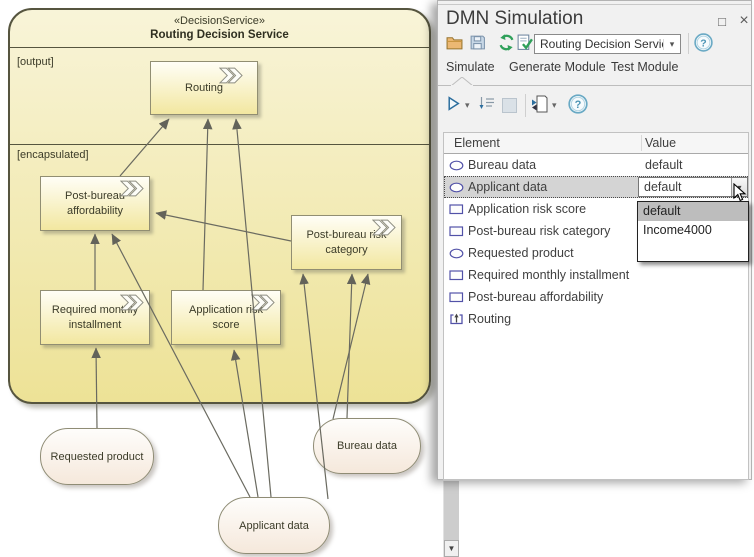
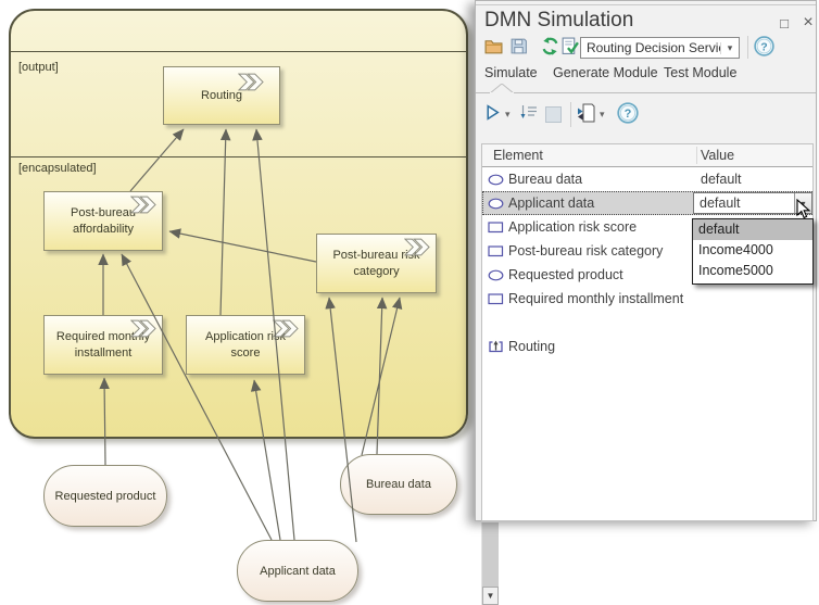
- «DecisionService»
- Routing Decision Service
  [output]
  [encapsulated]
  Routing
  Post-burea affordability
  Post-bureau r category
  Required mon installment
  Application ri score
  Requested product
  Bureau data
  Applicant data
  DMN Simulation
  □
  ×
  Routing Decision Servi
  ▾
  ?
  Simulate
  Generate Module
  Test Module
  ▾
  ▾
  ?
  Element
  Value
  Bureau data
  default
  Applicant data
  default
  ▾
  Application risk score
  Post-bureau risk category
  Requested product
  Required monthly installment
- Post-bureau affordability
  Routing
  default
  Income4000
+ Income5000
  ▼
